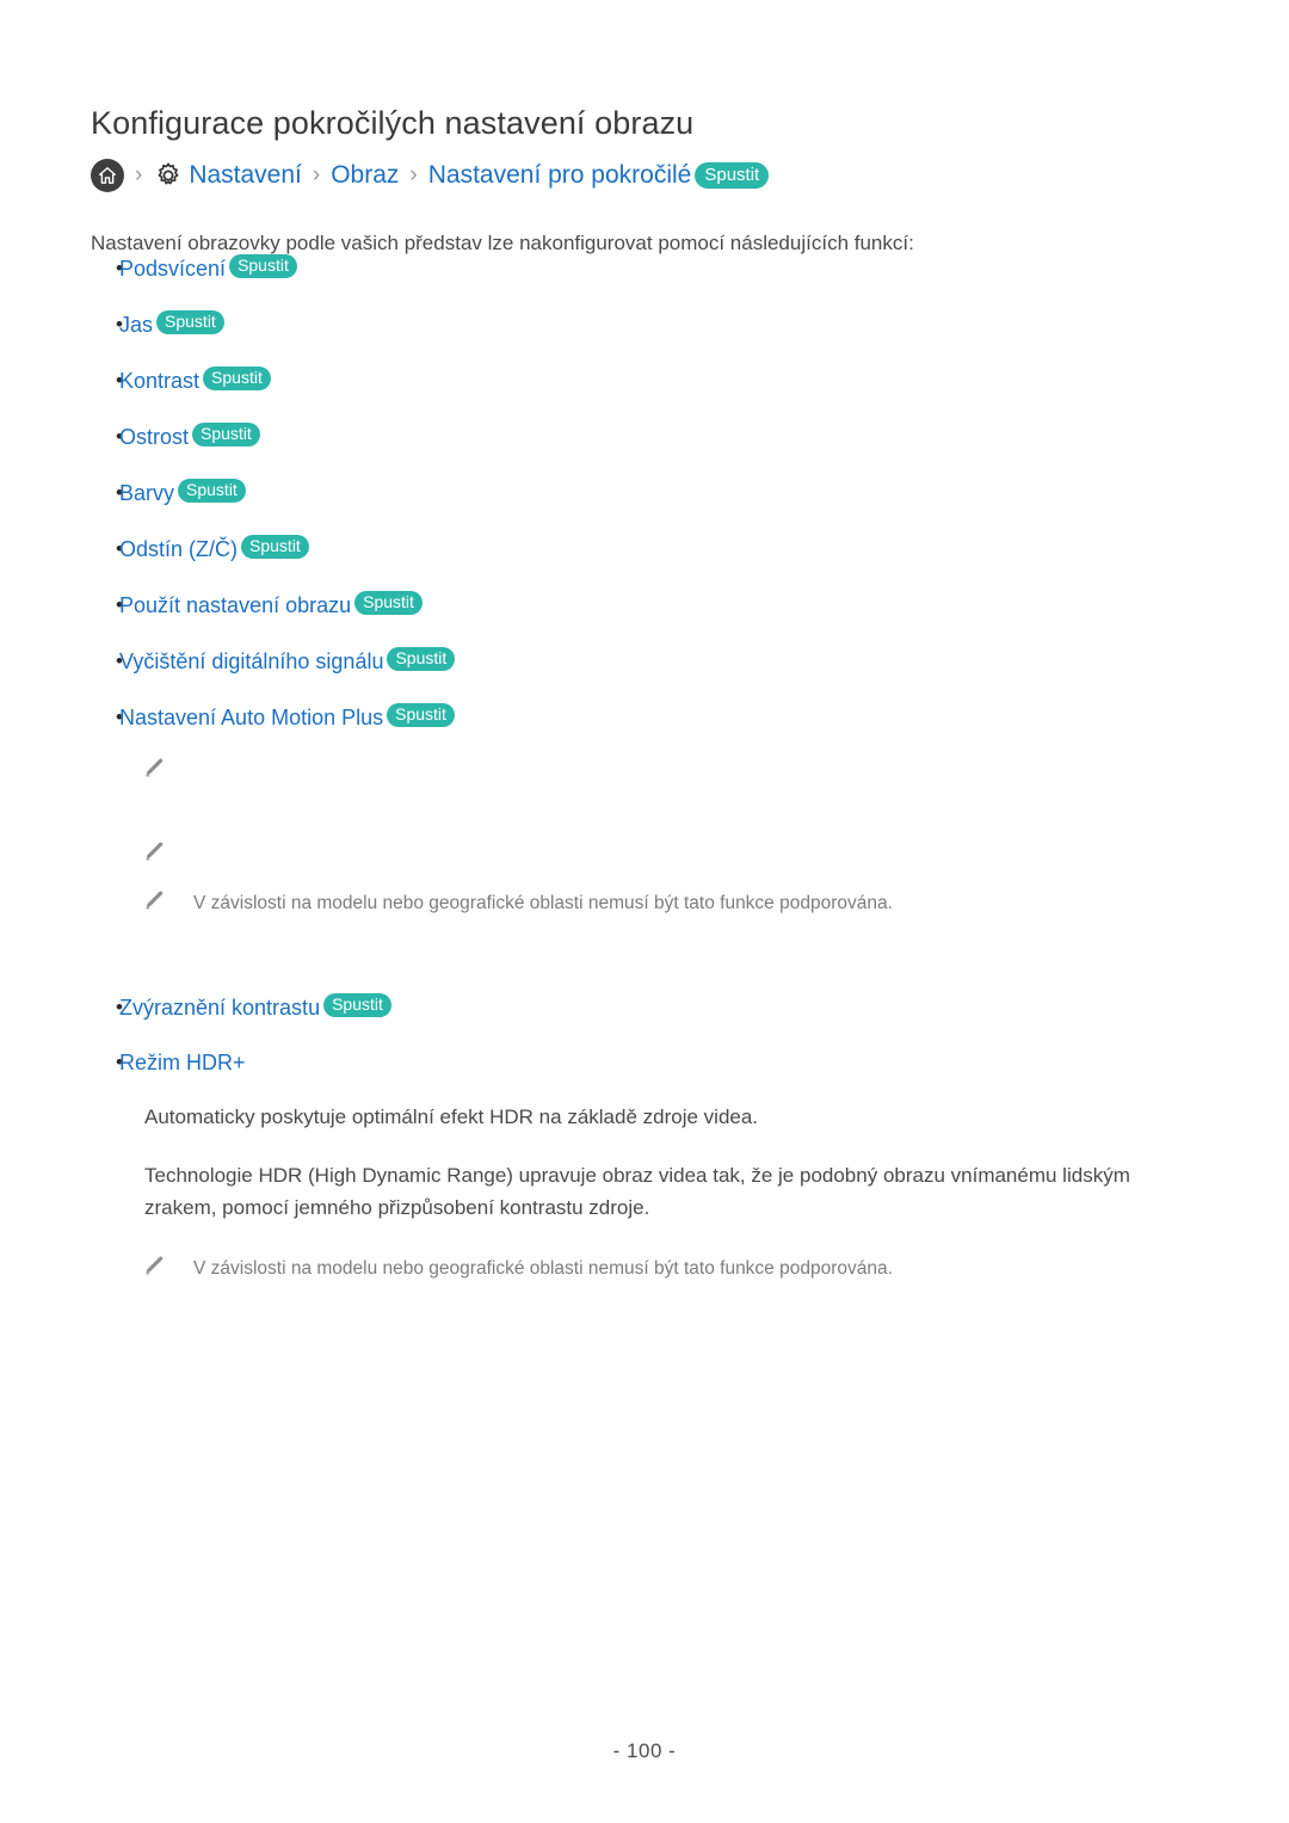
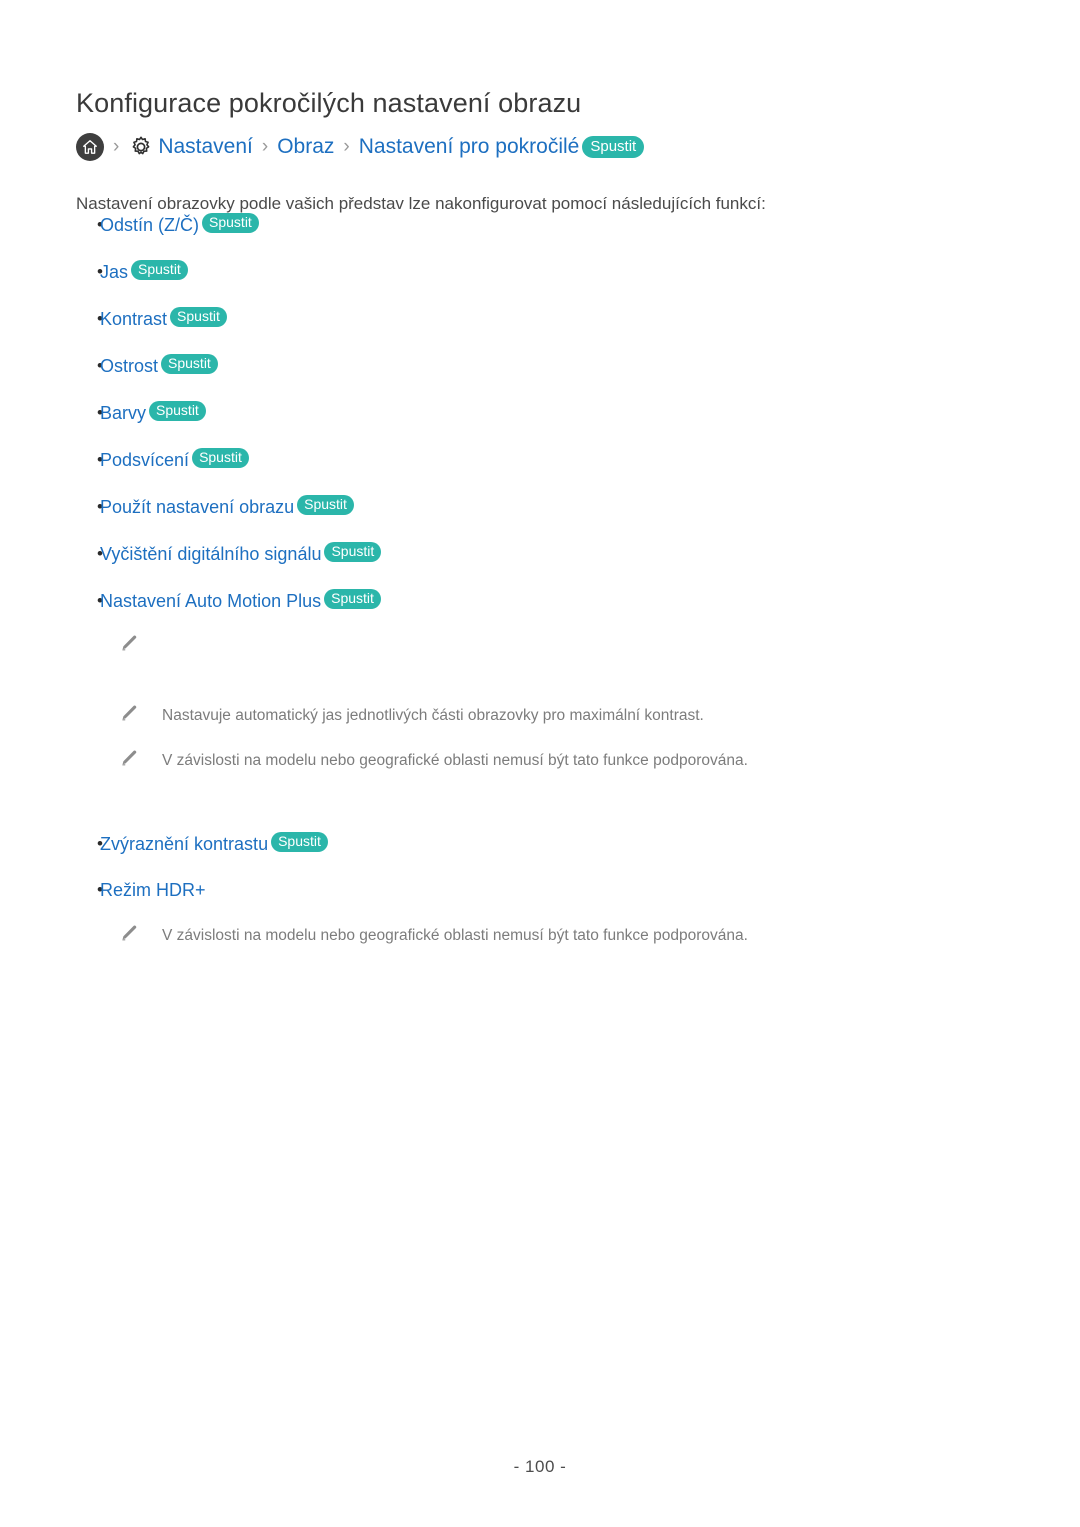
  Konfigurace pokročilých nastavení obrazu
  ›
  Nastavení
  ›
  Obraz
  ›
  Nastavení pro pokročilé
  Spustit
  Nastavení obrazovky podle vašich představ lze nakonfigurovat pomocí následujících funkcí:
- Podsvícení
+ Odstín (Z/Č)
  Spustit
  Jas
  Spustit
  Kontrast
  Spustit
  Ostrost
  Spustit
  Barvy
  Spustit
- Odstín (Z/Č)
+ Podsvícení
  Spustit
  Použít nastavení obrazu
  Spustit
  Vyčištění digitálního signálu
  Spustit
  Nastavení Auto Motion Plus
  Spustit
+ Nastavuje automatický jas jednotlivých části obrazovky pro maximální kontrast.
  V závislosti na modelu nebo geografické oblasti nemusí být tato funkce podporována.
  Zvýraznění kontrastu
  Spustit
  Režim HDR+
- Automaticky poskytuje optimální efekt HDR na základě zdroje videa.
- Technologie HDR (High Dynamic Range) upravuje obraz videa tak, že je podobný obrazu vnímanému lidským zrakem, pomocí jemného přizpůsobení kontrastu zdroje.
  V závislosti na modelu nebo geografické oblasti nemusí být tato funkce podporována.
  - 100 -
